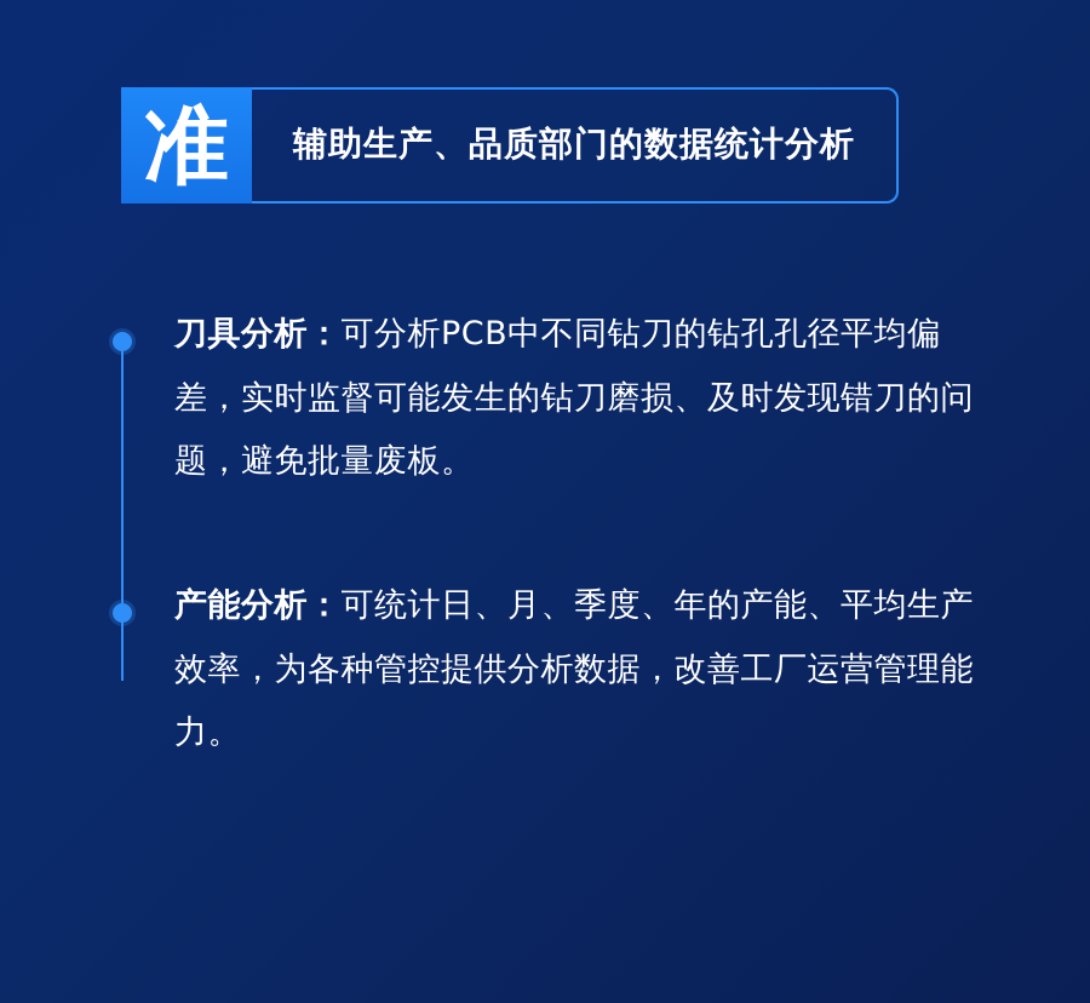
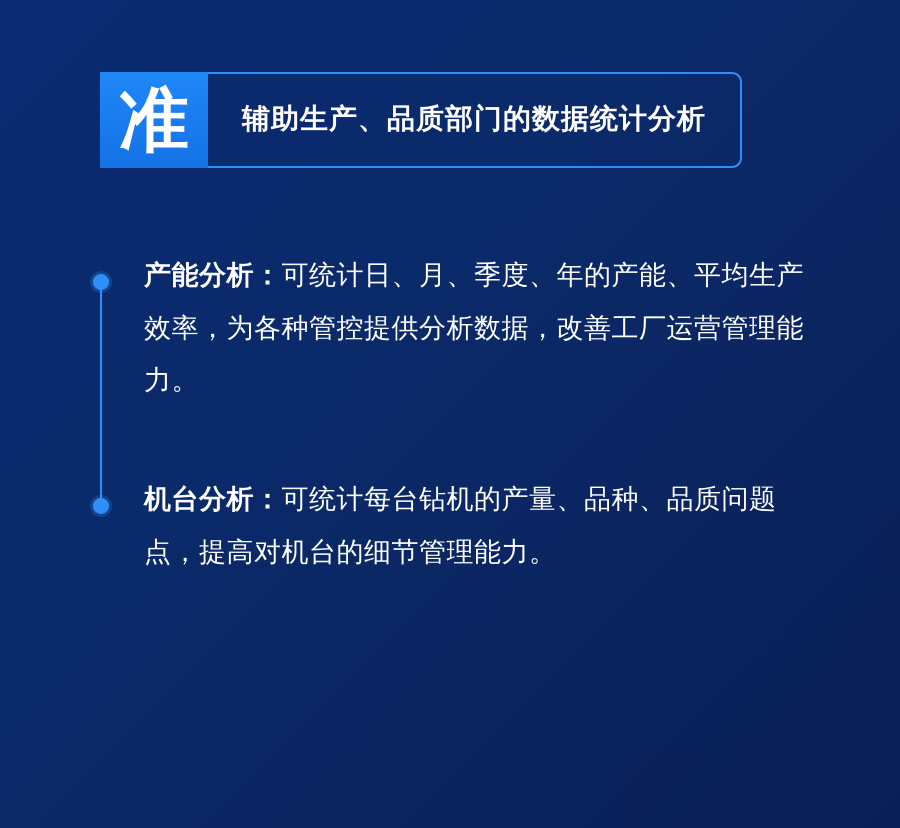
  准
  辅助生产、品质部门的数据统计分析
- 刀具分析：可分析PCB中不同钻刀的钻孔孔径平均偏差，实时监督可能发生的钻刀磨损、及时发现错刀的问题，避免批量废板。
  产能分析：可统计日、月、季度、年的产能、平均生产效率，为各种管控提供分析数据，改善工厂运营管理能力。
+ 机台分析：可统计每台钻机的产量、品种、品质问题点，提高对机台的细节管理能力。
